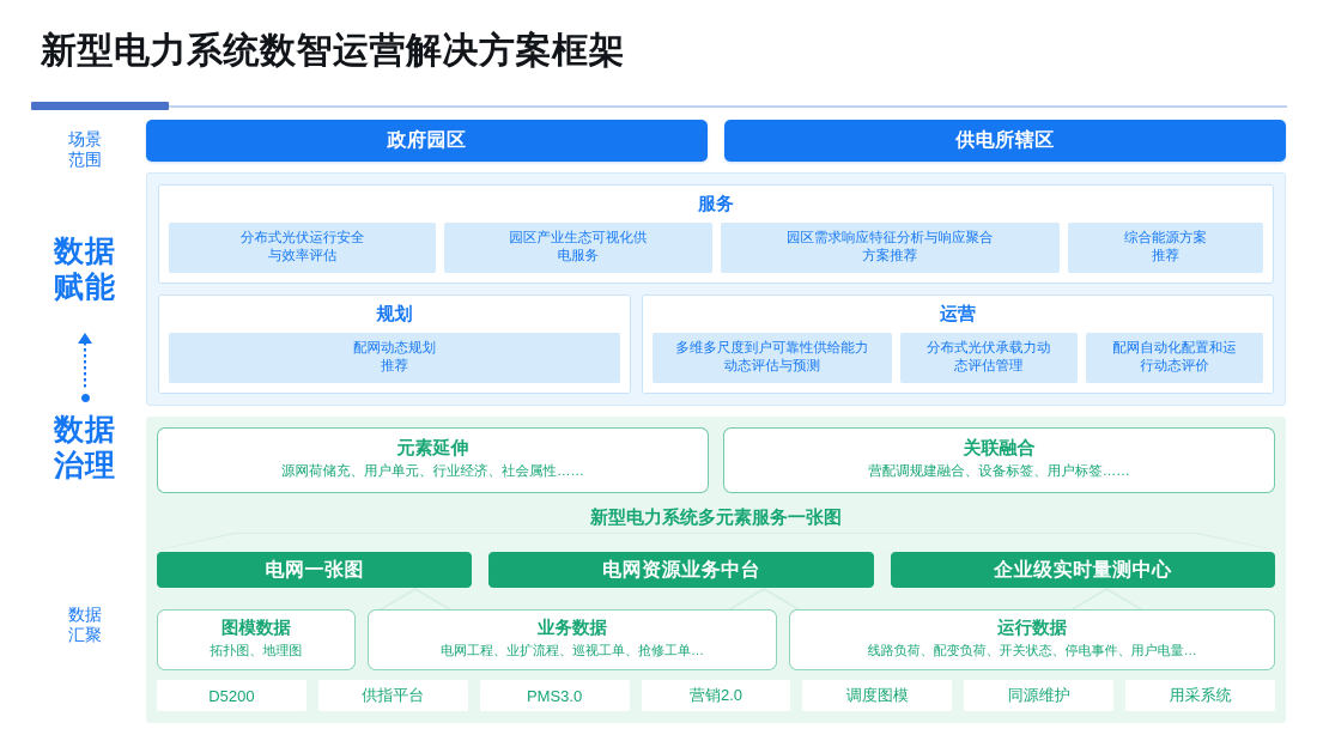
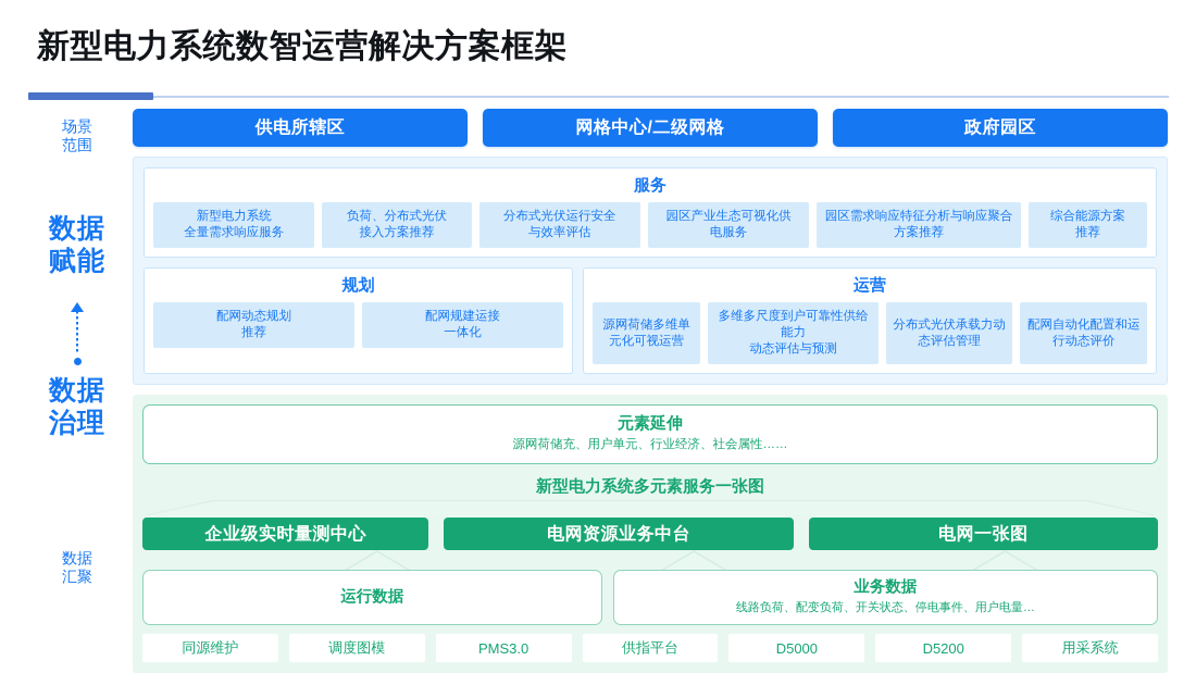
  新型电力系统数智运营解决方案框架
  场景
  范围
  数据
  赋能
  数据
  治理
  数据
  汇聚
- 政府园区
+ 供电所辖区
+ 网格中心/二级网格
- 供电所辖区
+ 政府园区
  服务
+ 新型电力系统
+ 全量需求响应服务
+ 负荷、分布式光伏
+ 接入方案推荐
  分布式光伏运行安全
  与效率评估
  园区产业生态可视化供
  电服务
  园区需求响应特征分析与响应聚合
  方案推荐
  综合能源方案
  推荐
  规划
  配网动态规划
  推荐
+ 配网规建运接
+ 一体化
  运营
+ 源网荷储多维单
+ 元化可视运营
  多维多尺度到户可靠性供给能力
  动态评估与预测
  分布式光伏承载力动
  态评估管理
  配网自动化配置和运
  行动态评价
  元素延伸
  源网荷储充、用户单元、行业经济、社会属性……
- 关联融合
- 营配调规建融合、设备标签、用户标签……
  新型电力系统多元素服务一张图
- 电网一张图
+ 企业级实时量测中心
  电网资源业务中台
- 企业级实时量测中心
+ 电网一张图
- 图模数据
- 拓扑图、地理图
- 业务数据
+ 运行数据
- 电网工程、业扩流程、巡视工单、抢修工单…
- 运行数据
+ 业务数据
  线路负荷、配变负荷、开关状态、停电事件、用户电量…
- D5200
+ 同源维护
- 供指平台
+ 调度图模
  PMS3.0
- 营销2.0
- 调度图模
+ 供指平台
+ D5000
- 同源维护
+ D5200
  用采系统
